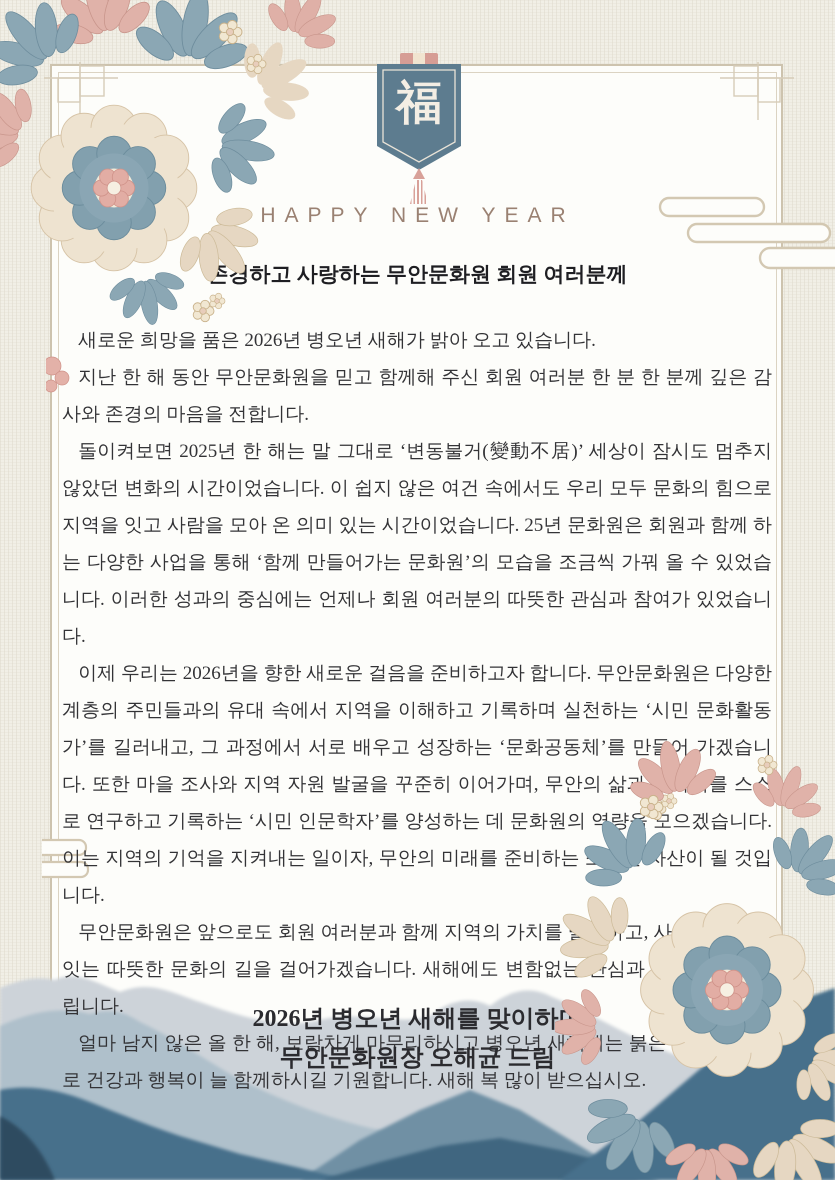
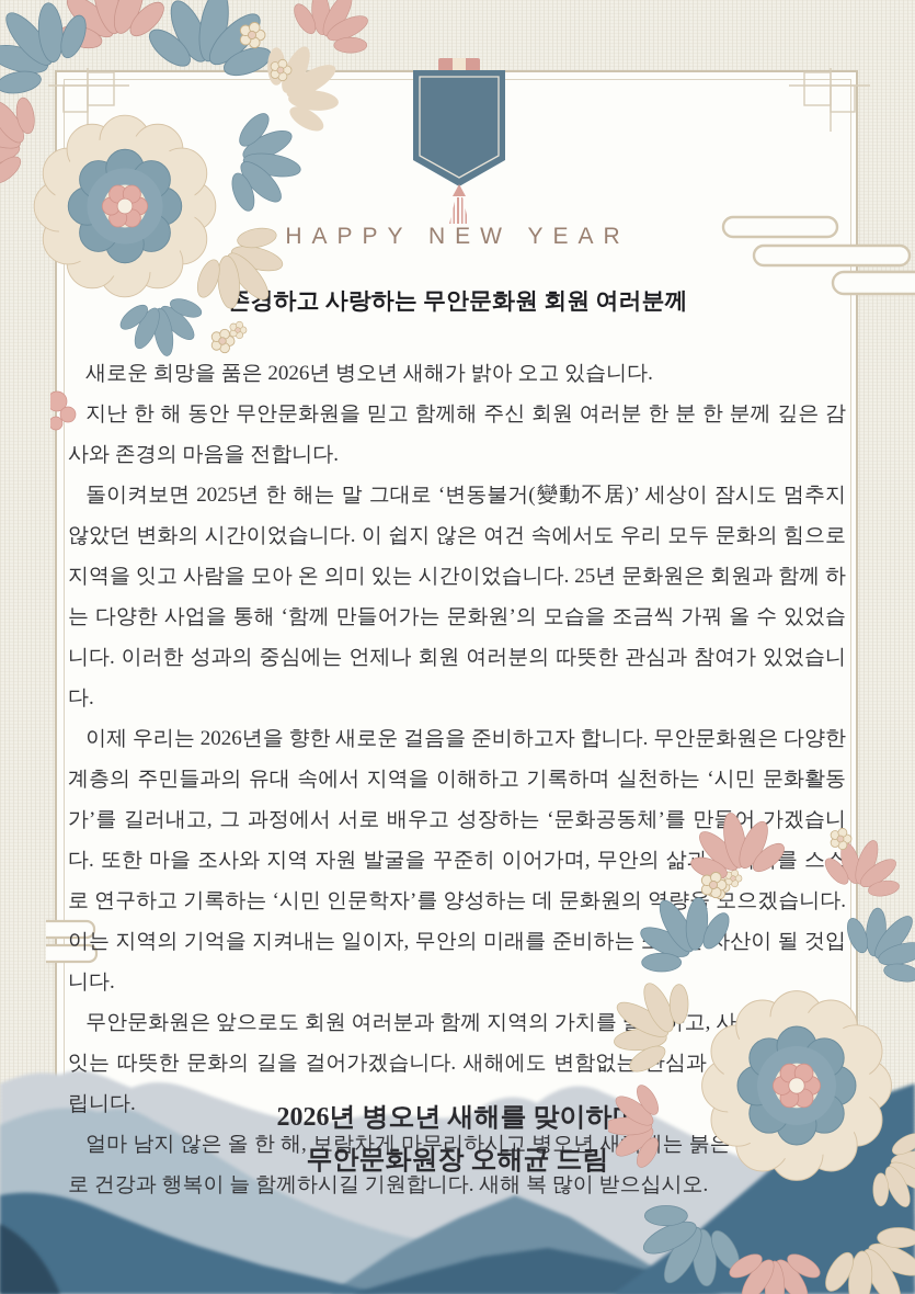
- 福
  HAPPY NEW YEAR
  존경하고 사랑하는 무안문화원 회원 여러분께
  새로운 희망을 품은 2026년 병오년 새해가 밝아 오고 있습니다.
  지난 한 해 동안 무안문화원을 믿고 함께해 주신 회원 여러분 한 분 한 분께 깊은 감사와 존경의 마음을 전합니다.
  돌이켜보면 2025년 한 해는 말 그대로 ‘변동불거(變動不居)’ 세상이 잠시도 멈추지 않았던 변화의 시간이었습니다. 이 쉽지 않은 여건 속에서도 우리 모두 문화의 힘으로 지역을 잇고 사람을 모아 온 의미 있는 시간이었습니다. 25년 문화원은 회원과 함께 하는 다양한 사업을 통해 ‘함께 만들어가는 문화원’의 모습을 조금씩 가꿔 올 수 있었습니다. 이러한 성과의 중심에는 언제나 회원 여러분의 따뜻한 관심과 참여가 있었습니다.
  이제 우리는 2026년을 향한 새로운 걸음을 준비하고자 합니다. 무안문화원은 다양한 계층의 주민들과의 유대 속에서 지역을 이해하고 기록하며 실천하는 ‘시민 문화활동가’를 길러내고, 그 과정에서 서로 배우고 성장하는 ‘문화공동체’를 만들어 가겠습니다. 또한 마을 조사와 지역 자원 발굴을 꾸준히 이어가며, 무안의 삶를 스로 연구하고 기록하는 ‘시민 인문학자’를 양성하는 데 문화원의 역량 모으겠습니다. 이는 지역의 기억을 지켜내는 일이자, 무안의 미래를 준비하는산이 될 것입니다.
  무안문화원은 앞으로도 회원 여러분과 함께 지역의 가치를하고, 사 잇는 따뜻한 문화의 길을 걸어가겠습니다. 새해에도 변함없는심과립니다.
  얼마 남지 않은 올 한 해, 보람차게 마무리하시고 병오년 새는 붉은로 건강과 행복이 늘 함께하시길 기원합니다. 새해 복 많이 받으십시오.
  2026년 병오년 새해를 맞이하
  무안문화원장 오해균 드림
